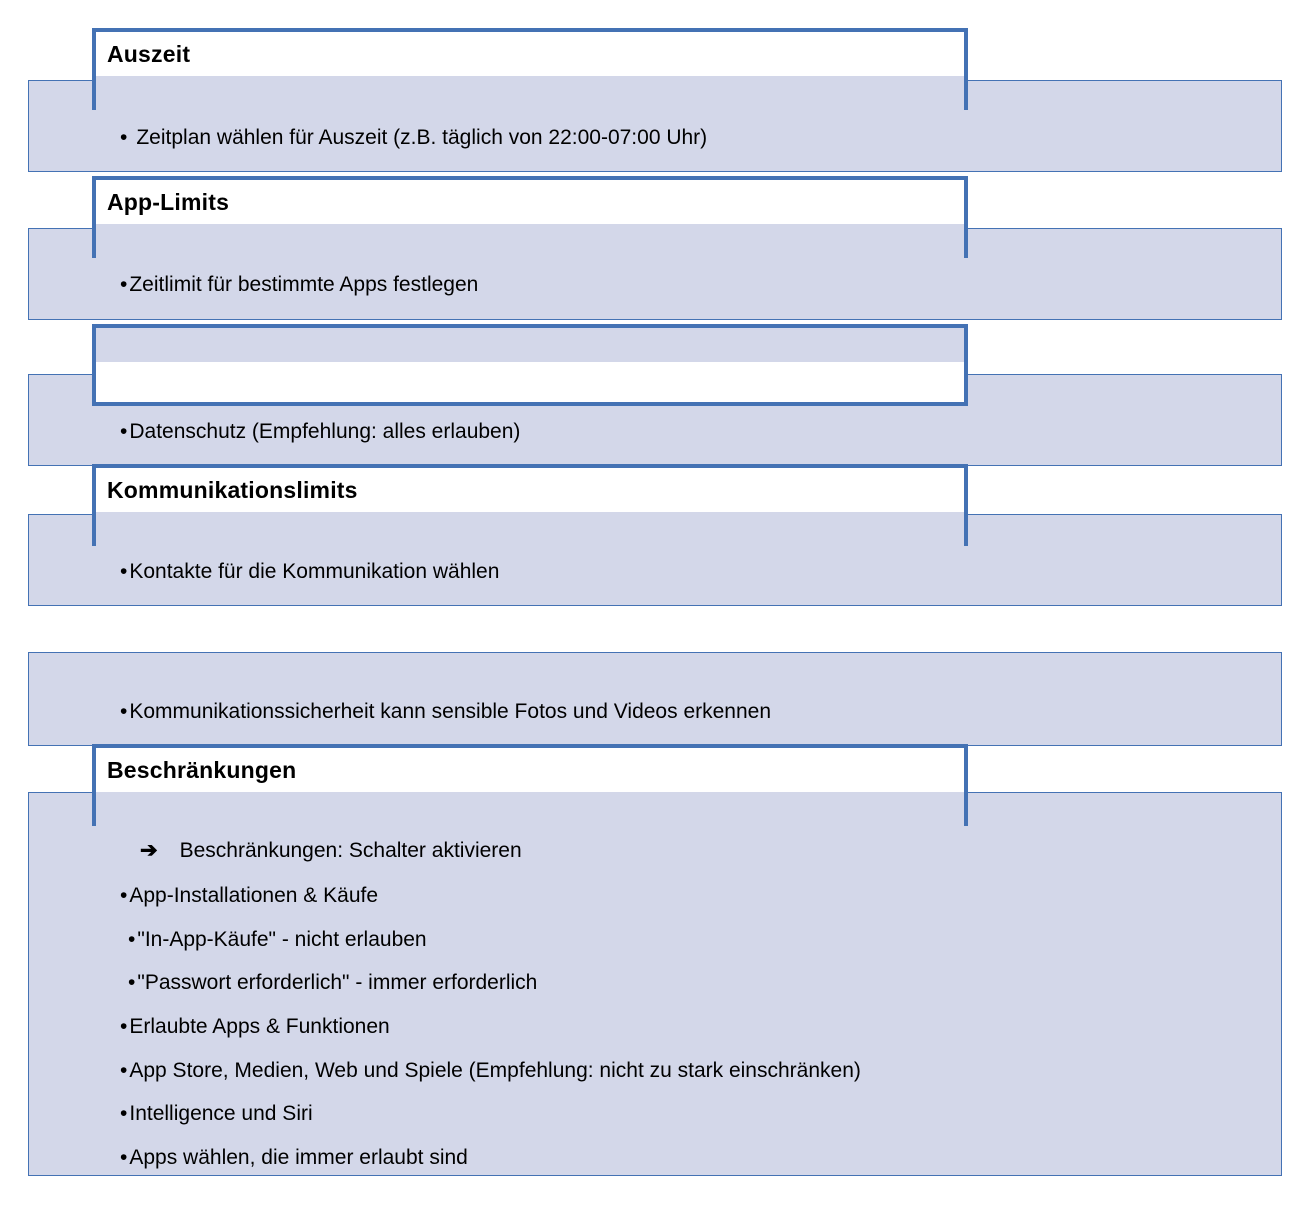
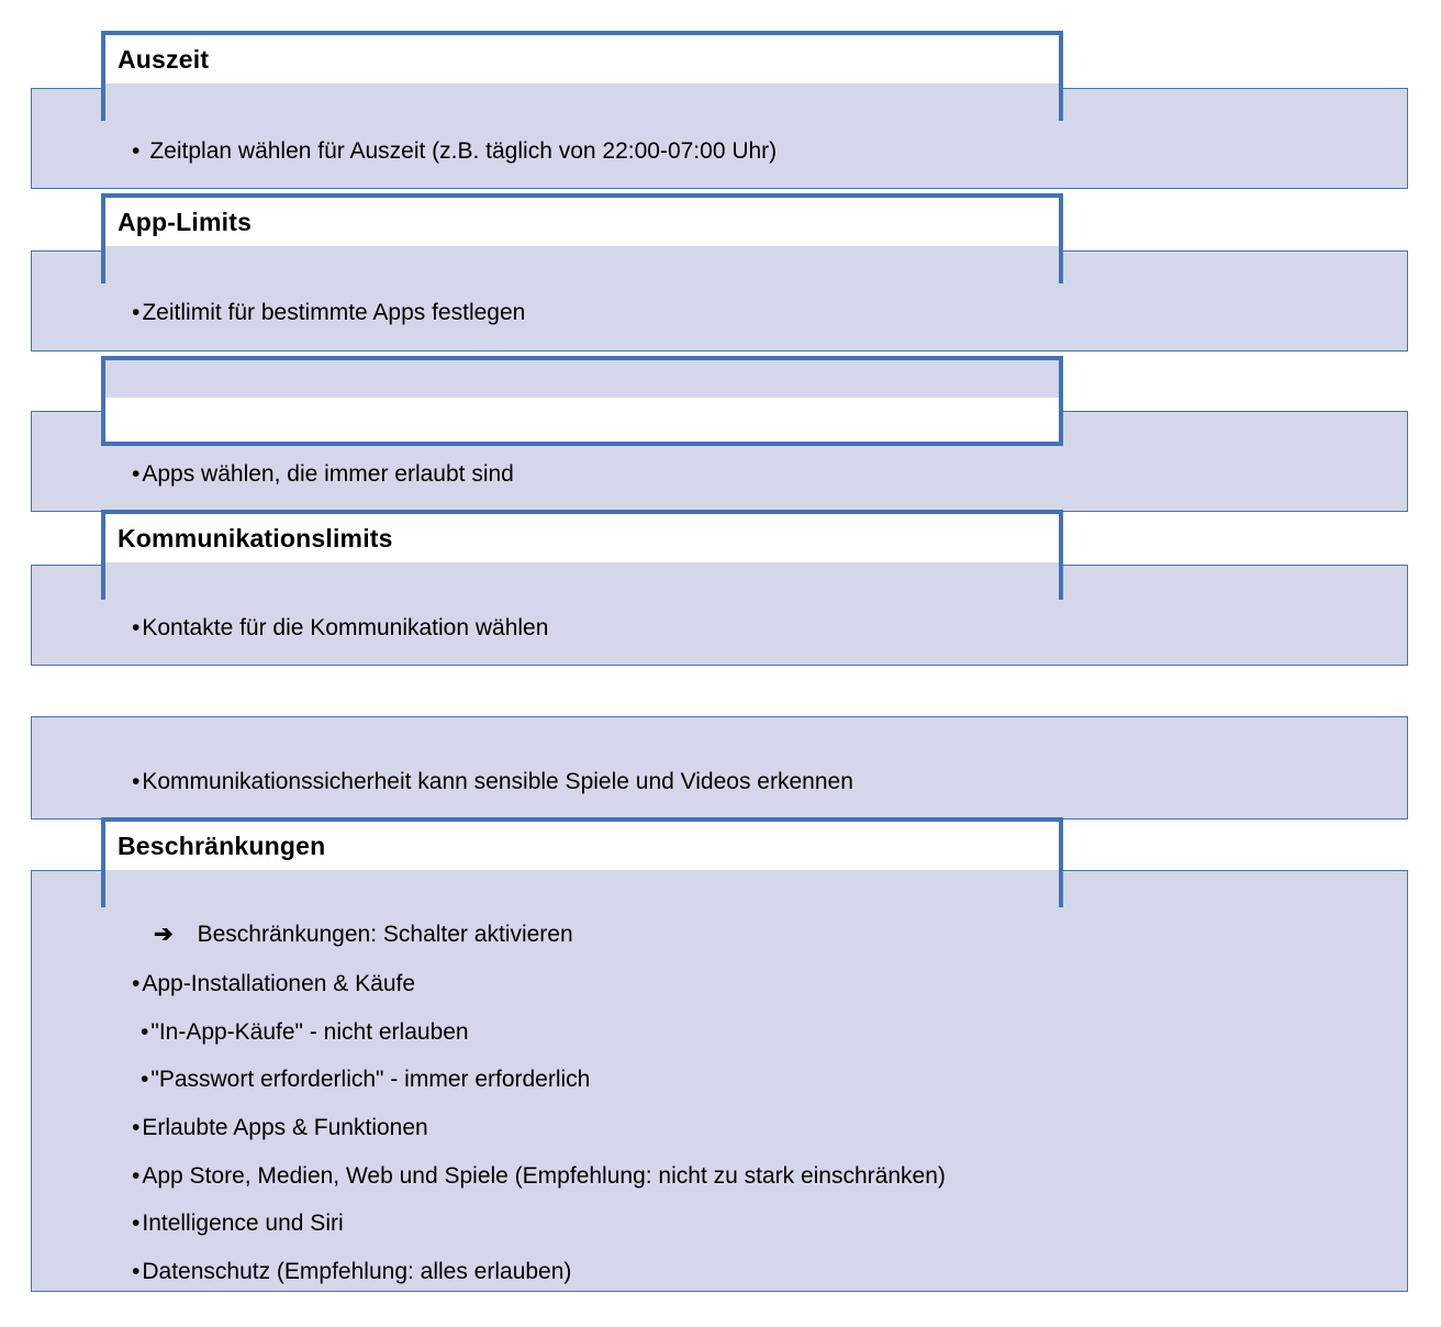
  • Zeitplan wählen für Auszeit (z.B. täglich von 22:00-07:00 Uhr)
  Auszeit
  •Zeitlimit für bestimmte Apps festlegen
  App-Limits
- •Datenschutz (Empfehlung: alles erlauben)
+ •Apps wählen, die immer erlaubt sind
  •Kontakte für die Kommunikation wählen
  Kommunikationslimits
- •Kommunikationssicherheit kann sensible Fotos und Videos erkennen
+ •Kommunikationssicherheit kann sensible Spiele und Videos erkennen
  ➔ Beschränkungen: Schalter aktivieren
  •App-Installationen & Käufe
  •"In-App-Käufe" - nicht erlauben
  •"Passwort erforderlich" - immer erforderlich
  •Erlaubte Apps & Funktionen
  •App Store, Medien, Web und Spiele (Empfehlung: nicht zu stark einschränken)
  •Intelligence und Siri
- •Apps wählen, die immer erlaubt sind
+ •Datenschutz (Empfehlung: alles erlauben)
  Beschränkungen
